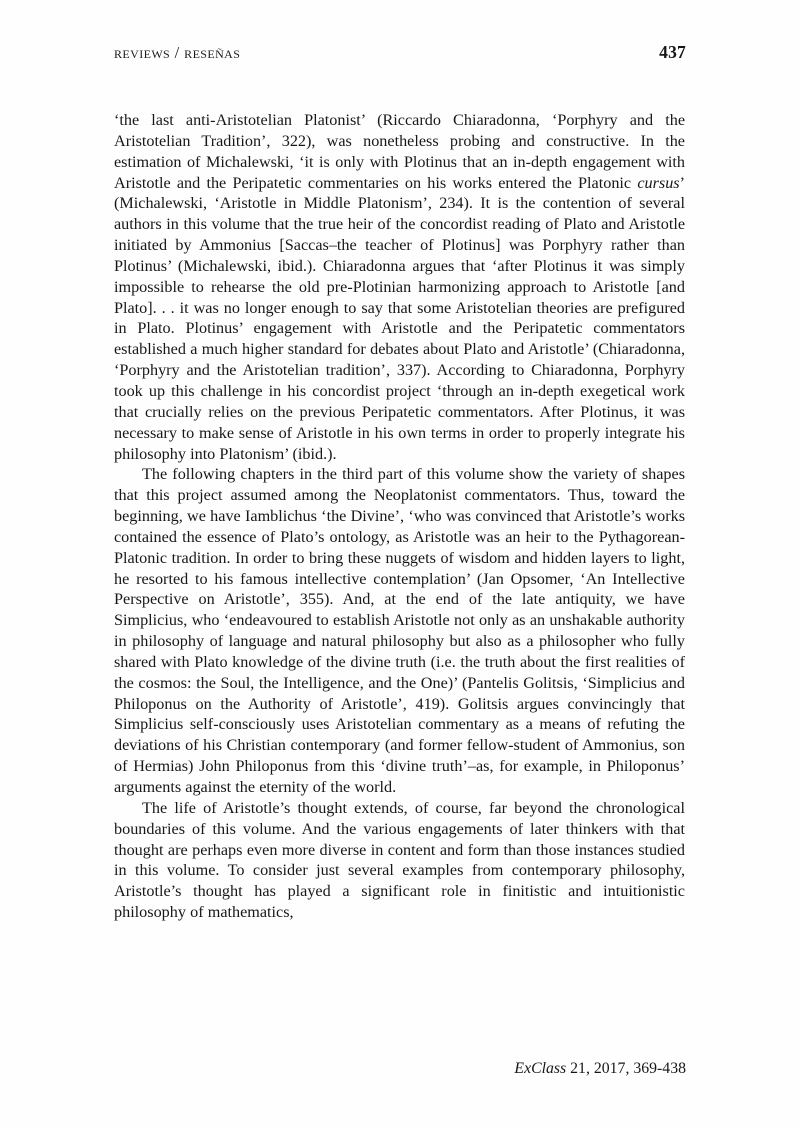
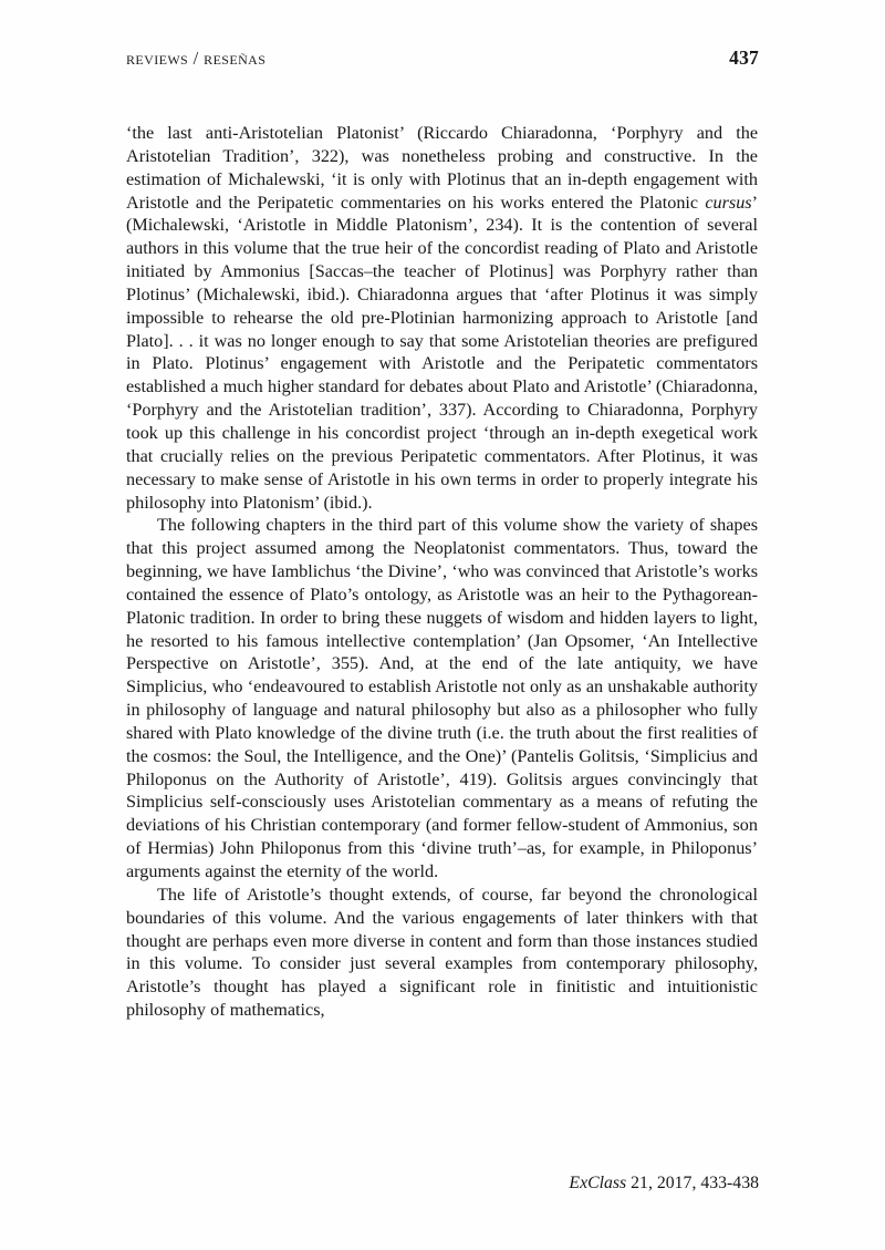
  reviews / reseñas
  437
  ‘the last anti-Aristotelian Platonist’ (Riccardo Chiaradonna, ‘Porphyry and the Aristotelian Tradition’, 322), was nonetheless probing and constructive. In the estimation of Michalewski, ‘it is only with Plotinus that an in-depth engagement with Aristotle and the Peripatetic commentaries on his works entered the Platonic cursus’ (Michalewski, ‘Aristotle in Middle Platonism’, 234). It is the contention of several authors in this volume that the true heir of the concordist reading of Plato and Aristotle initiated by Ammonius [Saccas–the teacher of Plotinus] was Porphyry rather than Plotinus’ (Michalewski, ibid.). Chiaradonna argues that ‘after Plotinus it was simply impossible to rehearse the old pre-Plotinian harmonizing approach to Aristotle [and Plato]. . . it was no longer enough to say that some Aristotelian theories are prefigured in Plato. Plotinus’ engagement with Aristotle and the Peripatetic commentators established a much higher standard for debates about Plato and Aristotle’ (Chiaradonna, ‘Porphyry and the Aristotelian tradition’, 337). According to Chiaradonna, Porphyry took up this challenge in his concordist project ‘through an in-depth exegetical work that crucially relies on the previous Peripatetic commentators. After Plotinus, it was necessary to make sense of Aristotle in his own terms in order to properly integrate his philosophy into Platonism’ (ibid.).
  The following chapters in the third part of this volume show the variety of shapes that this project assumed among the Neoplatonist commentators. Thus, toward the beginning, we have Iamblichus ‘the Divine’, ‘who was convinced that Aristotle’s works contained the essence of Plato’s ontology, as Aristotle was an heir to the Pythagorean-Platonic tradition. In order to bring these nuggets of wisdom and hidden layers to light, he resorted to his famous intellective contemplation’ (Jan Opsomer, ‘An Intellective Perspective on Aristotle’, 355). And, at the end of the late antiquity, we have Simplicius, who ‘endeavoured to establish Aristotle not only as an unshakable authority in philosophy of language and natural philosophy but also as a philosopher who fully shared with Plato knowledge of the divine truth (i.e. the truth about the first realities of the cosmos: the Soul, the Intelligence, and the One)’ (Pantelis Golitsis, ‘Simplicius and Philoponus on the Authority of Aristotle’, 419). Golitsis argues convincingly that Simplicius self-consciously uses Aristotelian commentary as a means of refuting the deviations of his Christian contemporary (and former fellow-student of Ammonius, son of Hermias) John Philoponus from this ‘divine truth’–as, for example, in Philoponus’ arguments against the eternity of the world.
  The life of Aristotle’s thought extends, of course, far beyond the chronological boundaries of this volume. And the various engagements of later thinkers with that thought are perhaps even more diverse in content and form than those instances studied in this volume. To consider just several examples from contemporary philosophy, Aristotle’s thought has played a significant role in finitistic and intuitionistic philosophy of mathematics,
- ExClass 21, 2017, 369-438
+ ExClass 21, 2017, 433-438
